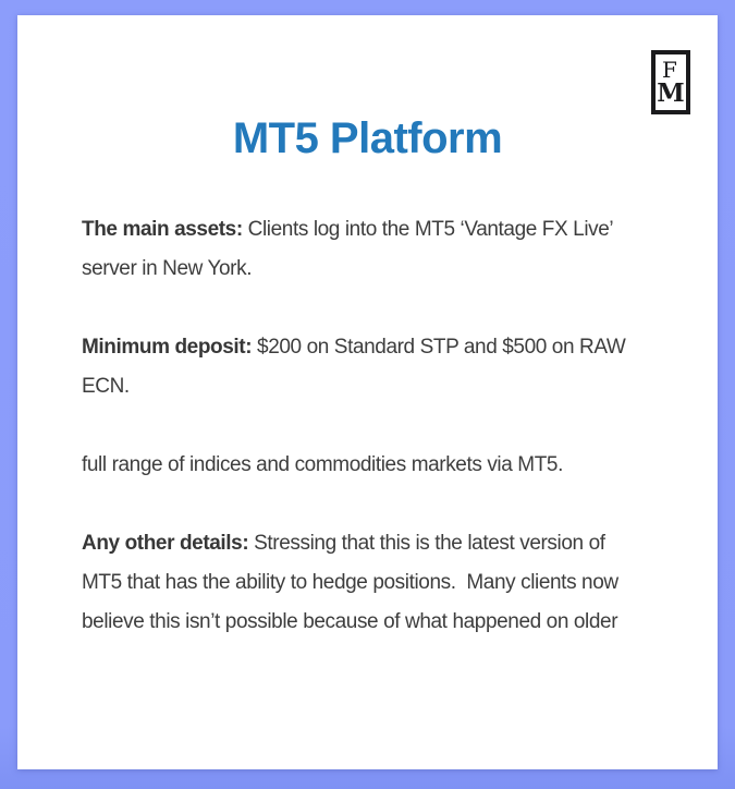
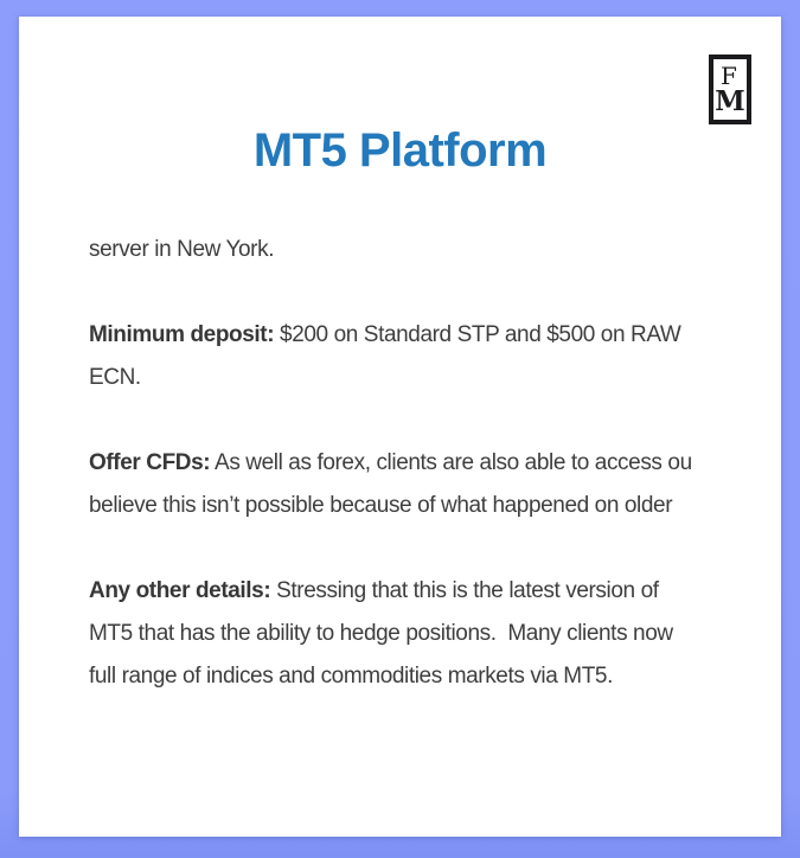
  F
  M
  MT5 Platform
- The main assets: Clients log into the MT5 ‘Vantage FX Live’
  server in New York.
  Minimum deposit: $200 on Standard STP and $500 on RAW
  ECN.
+ Offer CFDs: As well as forex, clients are also able to access ou
- full range of indices and commodities markets via MT5.
+ believe this isn’t possible because of what happened on older
  Any other details: Stressing that this is the latest version of
  MT5 that has the ability to hedge positions. Many clients now
- believe this isn’t possible because of what happened on older
+ full range of indices and commodities markets via MT5.
